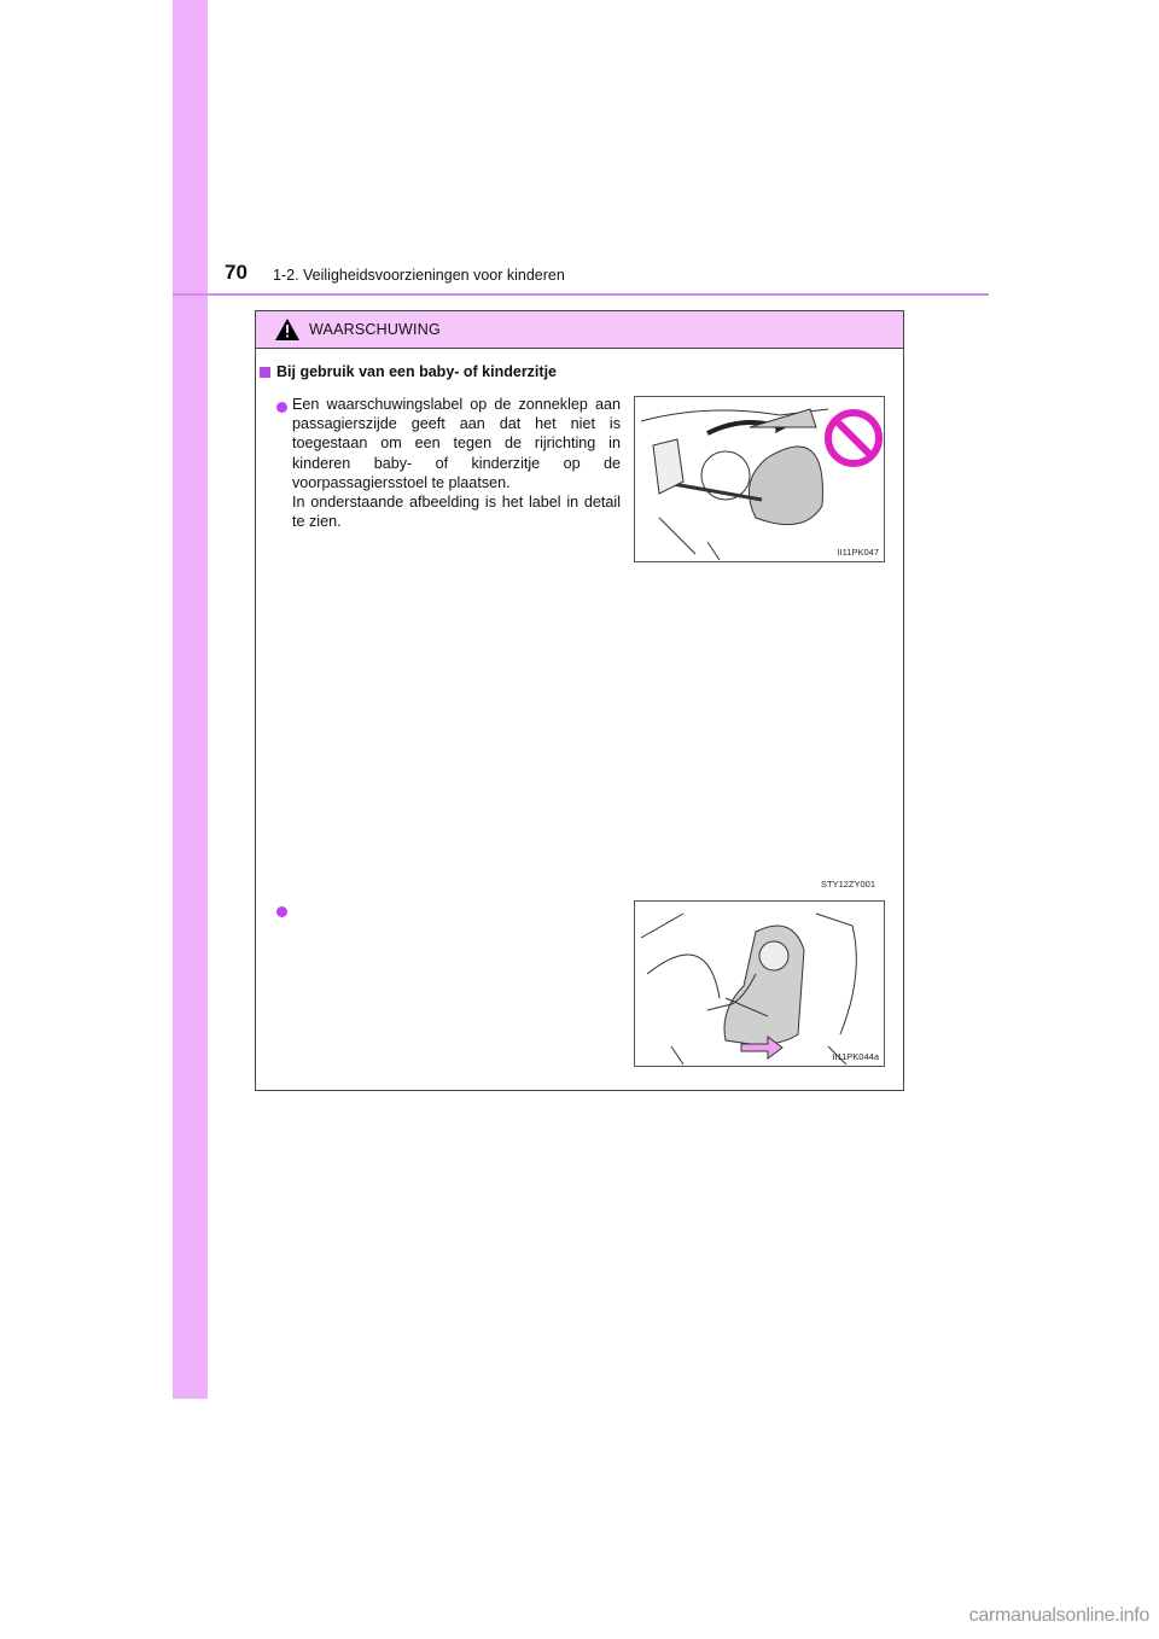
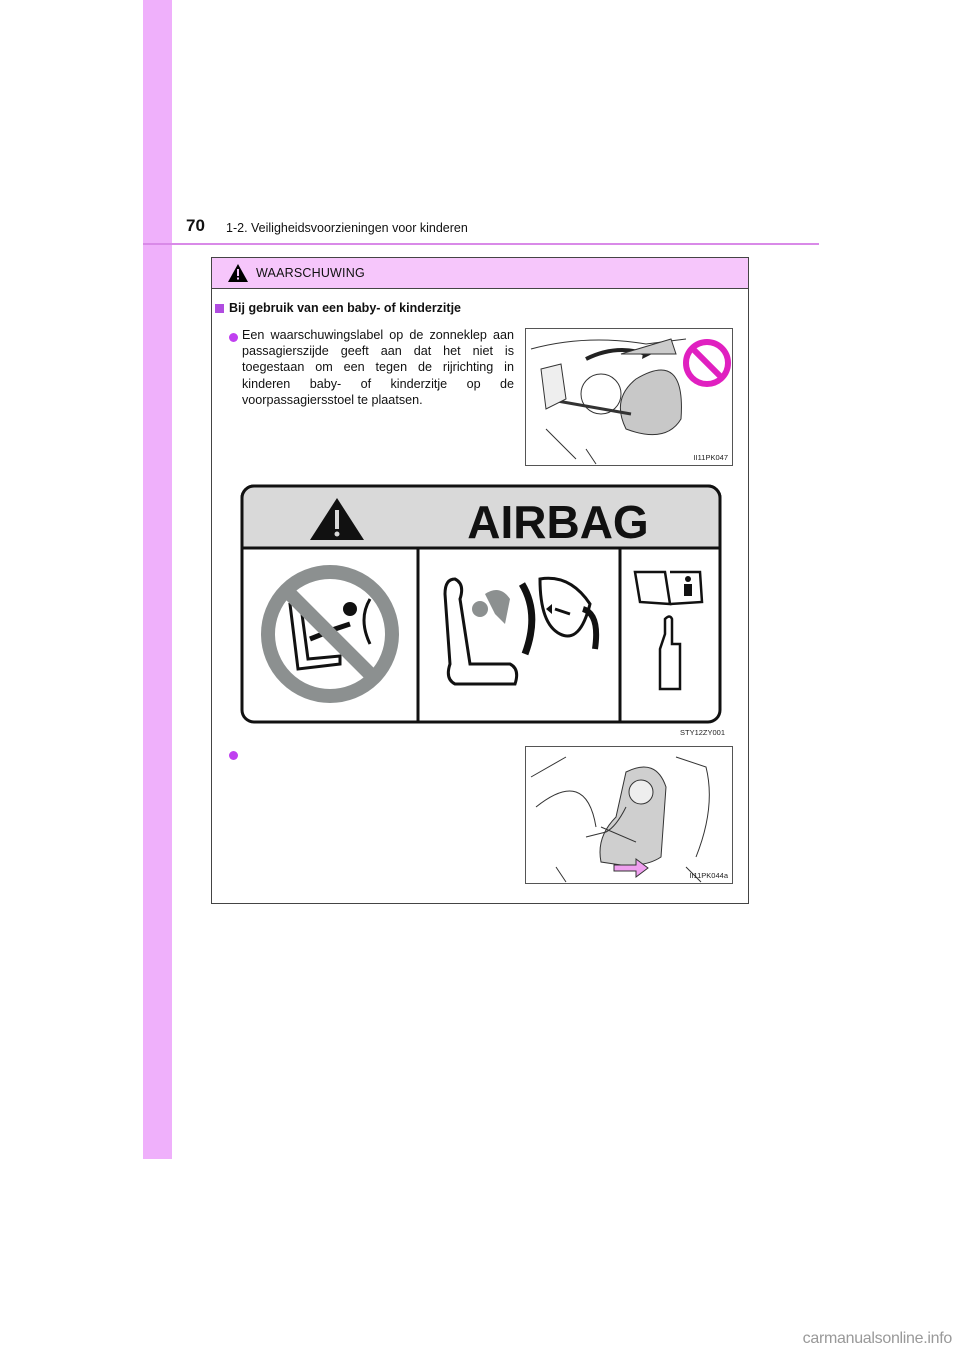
  70
  1-2. Veiligheidsvoorzieningen voor kinderen
  WAARSCHUWING
  Bij gebruik van een baby- of kinderzitje
  Een waarschuwingslabel op de zonneklep aan passagierszijde geeft aan dat het niet is toegestaan om een tegen de rijrichting in kinderen baby- of kinderzitje op de voorpassagiersstoel te plaatsen.
- In onderstaande afbeelding is het label in detail te zien.
  II11PK047
+ AIRBAG
  STY12ZY001
  II11PK044a
  carmanualsonline.info
